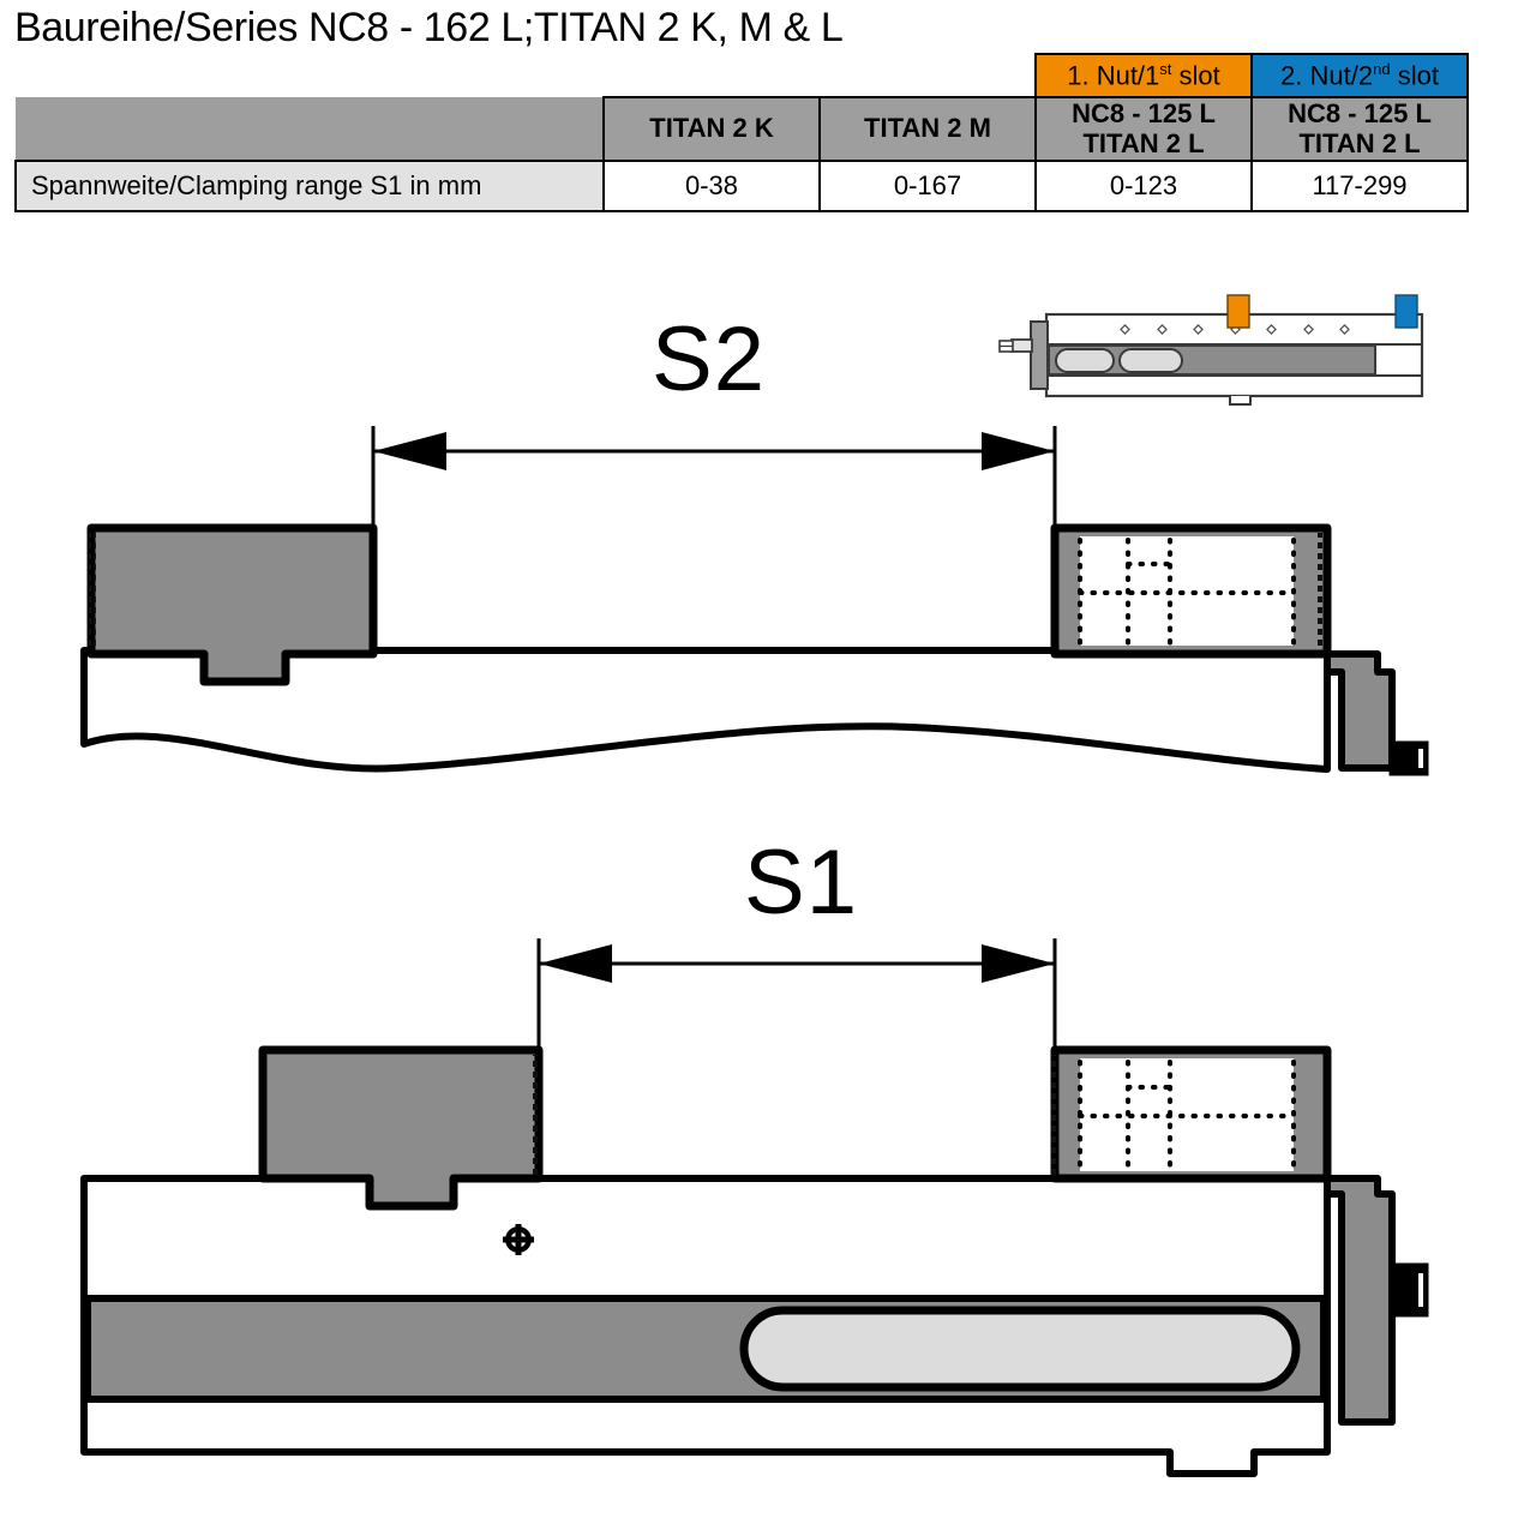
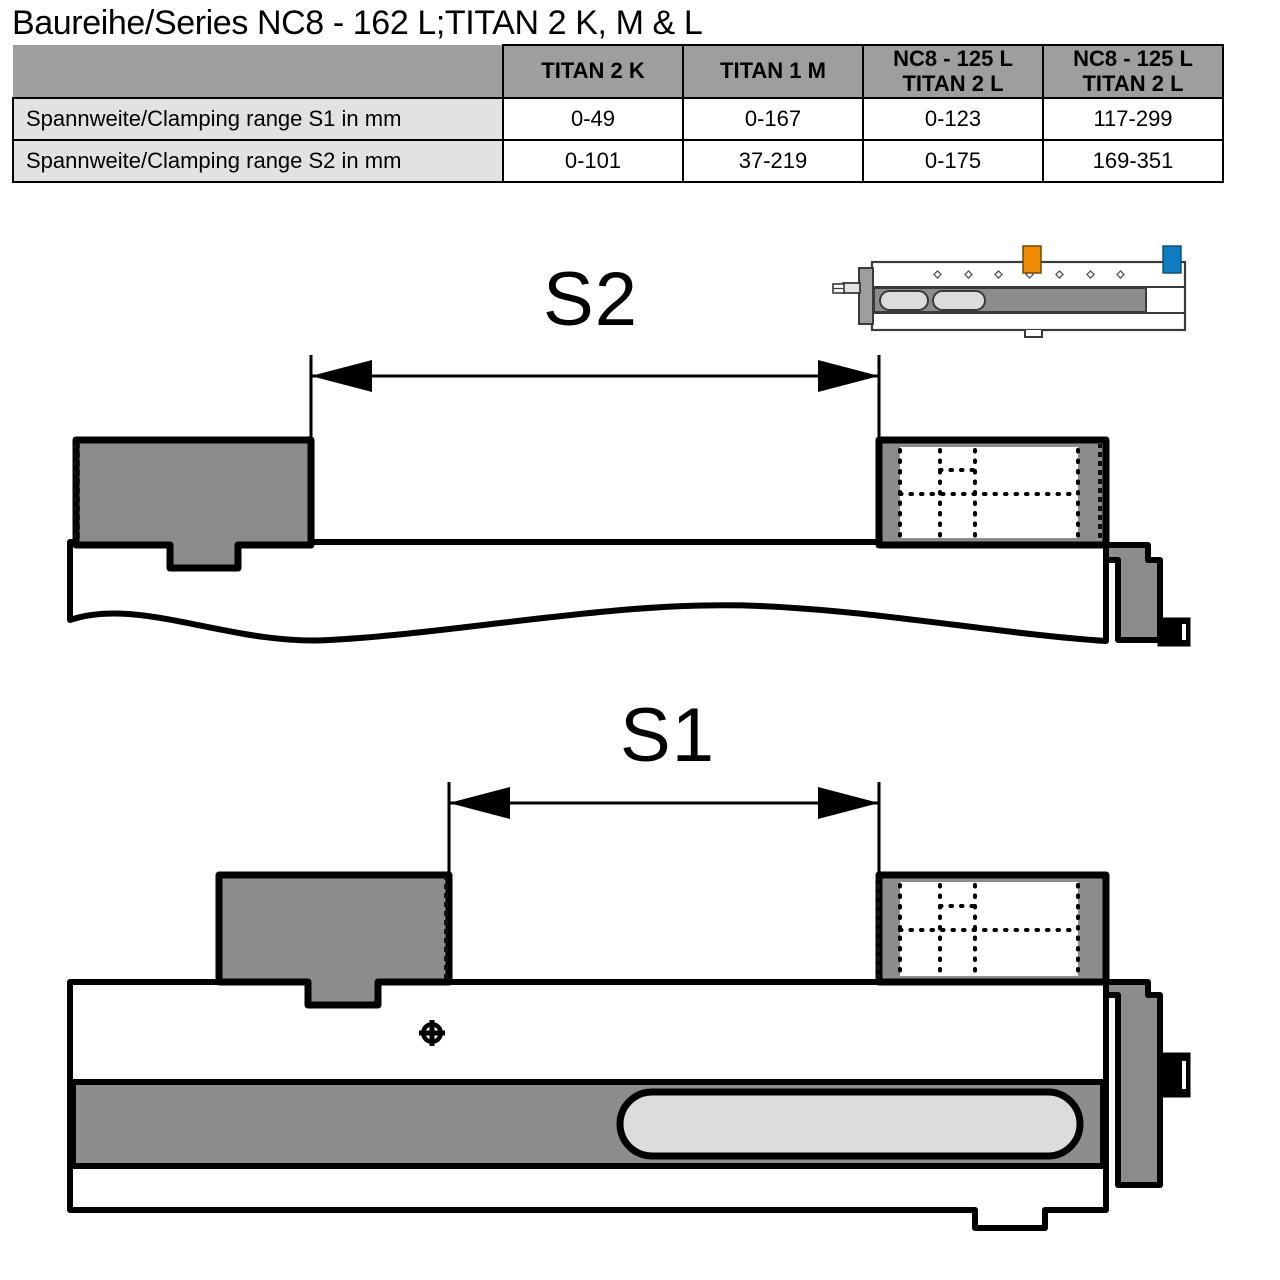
  Baureihe/Series NC8 - 162 L;TITAN 2 K, M & L
- 			1. Nut/1st slot	2. Nut/2nd slot
- 	TITAN 2 K	TITAN 2 M	NC8 - 125 L TITAN 2 L	NC8 - 125 L TITAN 2 L
+ 	TITAN 2 K	TITAN 1 M	NC8 - 125 L TITAN 2 L	NC8 - 125 L TITAN 2 L
- Spannweite/Clamping range S1 in mm	0-38	0-167	0-123	117-299
+ Spannweite/Clamping range S1 in mm	0-49	0-167	0-123	117-299
+ Spannweite/Clamping range S2 in mm	0-101	37-219	0-175	169-351
  S2
  S1
